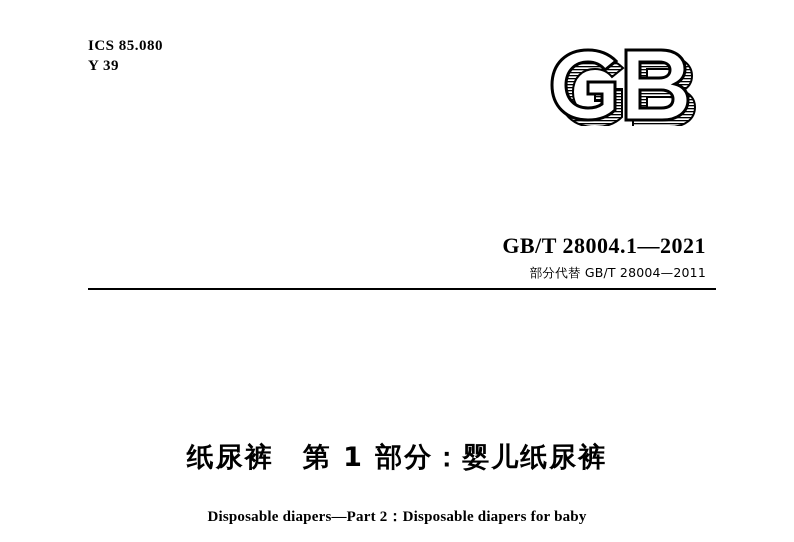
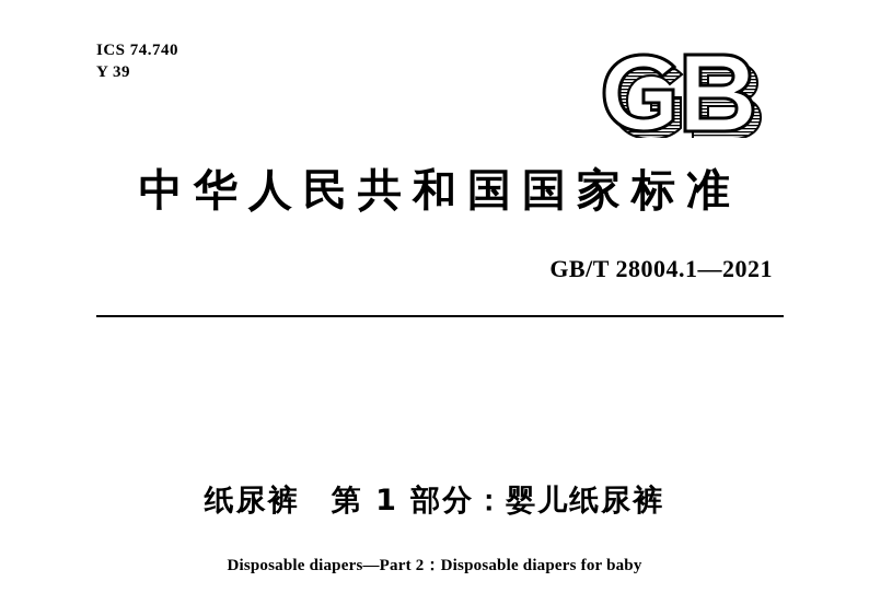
- ICS 85.080
+ ICS 74.740
  Y 39
+ 中华人民共和国国家标准
  GB/T 28004.1—2021
- 部分代替 GB/T 28004—2011
  纸尿裤 第 1 部分：婴儿纸尿裤
  Disposable diapers—Part 2：Disposable diapers for baby
